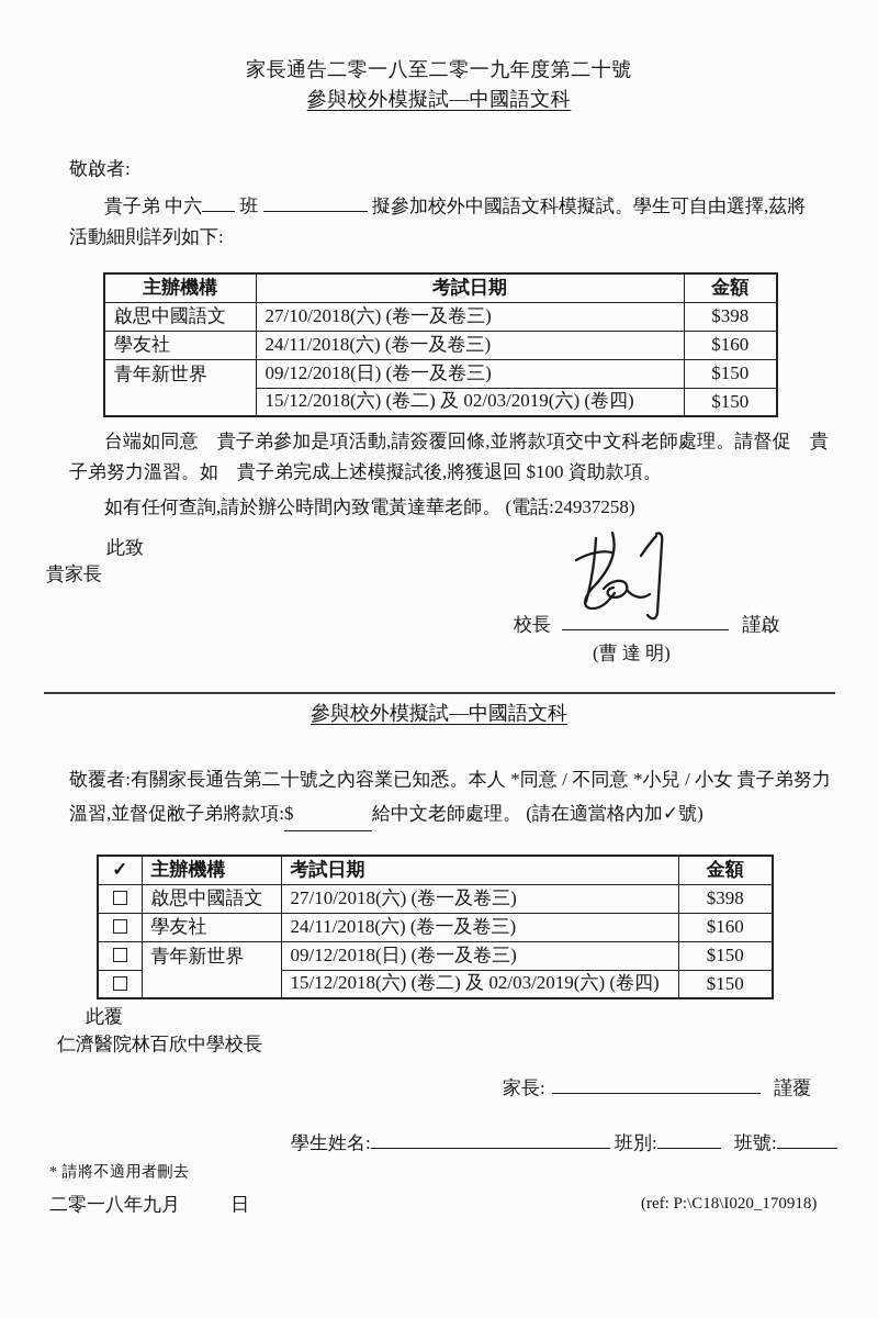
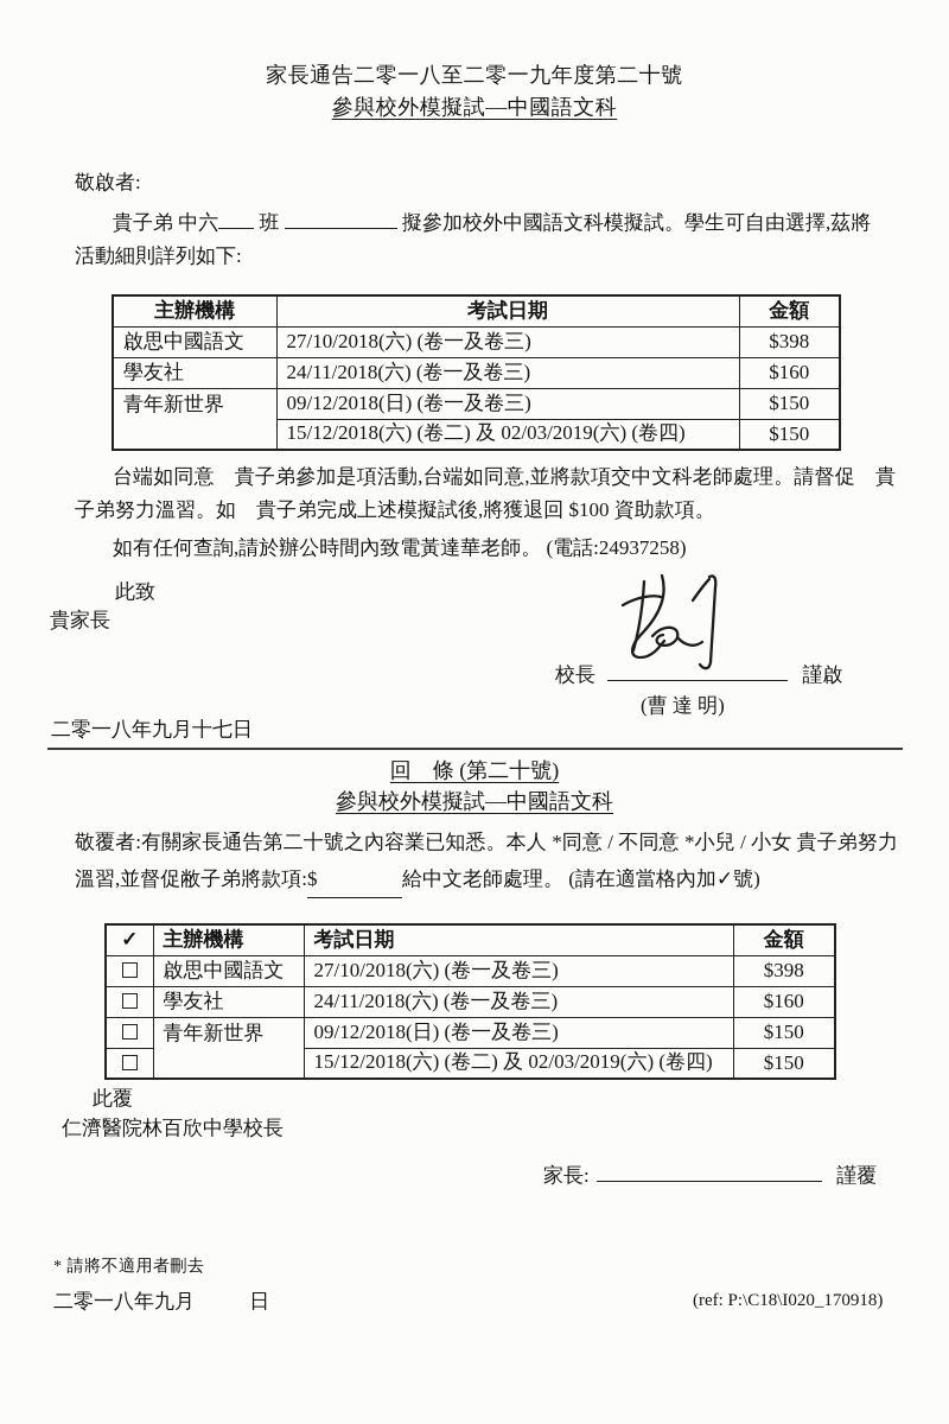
  家長通告二零一八至二零一九年度第二十號
  參與校外模擬試—中國語文科
  敬啟者:
  貴子弟 中六 班 擬參加校外中國語文科模擬試。學生可自由選擇,茲將
  活動細則詳列如下:
  主辦機構	考試日期	金額
  啟思中國語文	27/10/2018(六) (卷一及卷三)	$398
  學友社	24/11/2018(六) (卷一及卷三)	$160
  青年新世界	09/12/2018(日) (卷一及卷三)	$150
  15/12/2018(六) (卷二) 及 02/03/2019(六) (卷四)	$150
- 台端如同意 貴子弟參加是項活動,請簽覆回條,並將款項交中文科老師處理。請督促 貴子弟努力溫習。如 貴子弟完成上述模擬試後,將獲退回 $100 資助款項。
+ 台端如同意 貴子弟參加是項活動,台端如同意,並將款項交中文科老師處理。請督促 貴子弟努力溫習。如 貴子弟完成上述模擬試後,將獲退回 $100 資助款項。
  如有任何查詢,請於辦公時間內致電黃達華老師。 (電話:24937258)
  此致
  貴家長
  校長 謹啟
  (曹 達 明)
+ 二零一八年九月十七日
+ 回 條 (第二十號)
  參與校外模擬試—中國語文科
  敬覆者:有關家長通告第二十號之內容業已知悉。本人 *同意 / 不同意 *小兒 / 小女 貴子弟努力溫習,並督促敝子弟將款項:$ 給中文老師處理。 (請在適當格內加✓號)
  ✓	主辦機構	考試日期	金額
  	啟思中國語文	27/10/2018(六) (卷一及卷三)	$398
  	學友社	24/11/2018(六) (卷一及卷三)	$160
  	青年新世界	09/12/2018(日) (卷一及卷三)	$150
  	15/12/2018(六) (卷二) 及 02/03/2019(六) (卷四)	$150
  此覆
  仁濟醫院林百欣中學校長
  家長: 謹覆
- 學生姓名: 班別: 班號:
  * 請將不適用者刪去
  二零一八年九月 日
  (ref: P:\C18\I020_170918)
